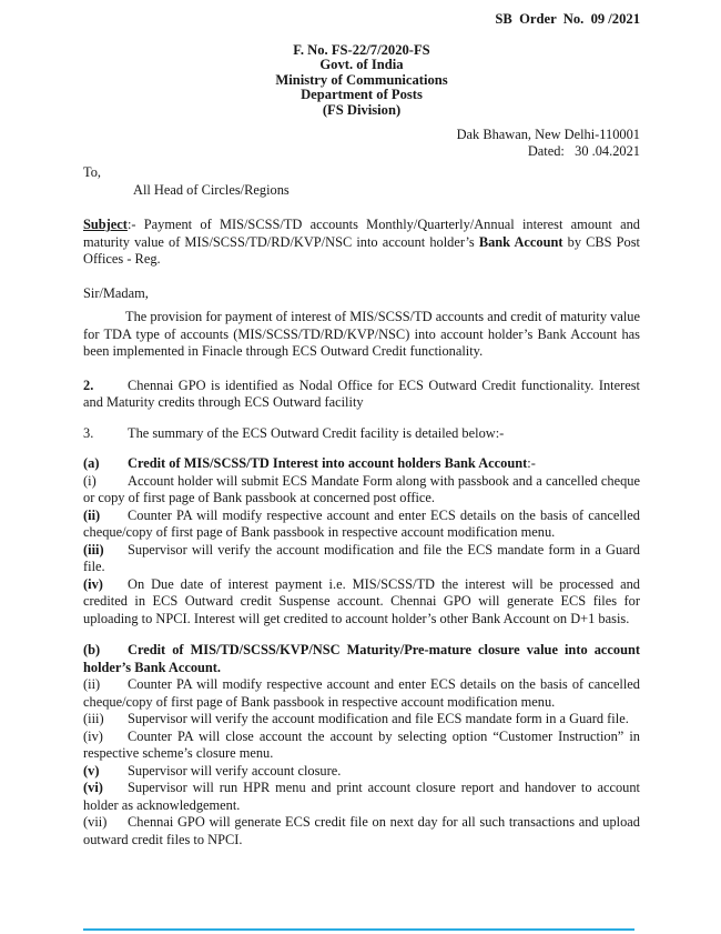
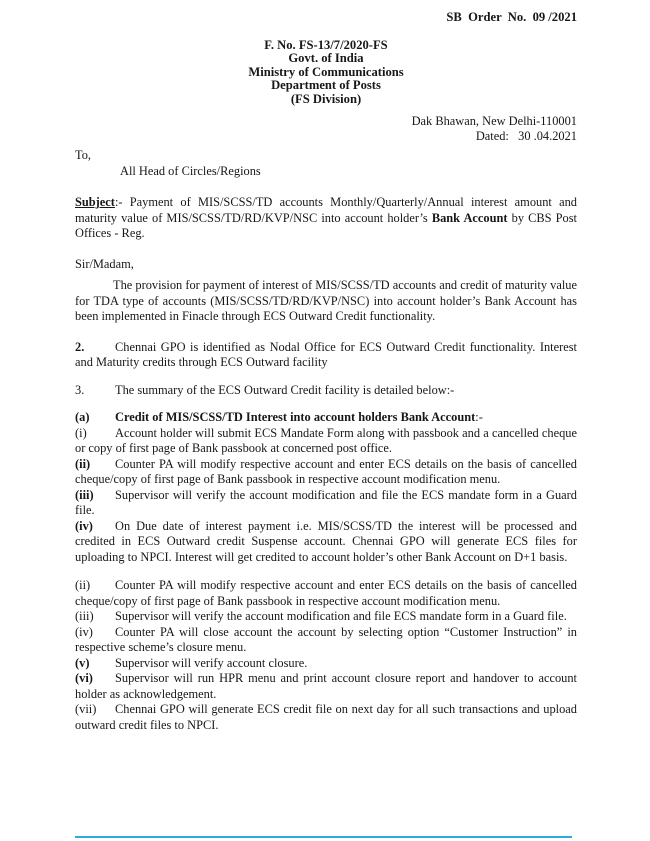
  SB Order No. 09 /2021
- F. No. FS-22/7/2020-FS
+ F. No. FS-13/7/2020-FS
  Govt. of India
  Ministry of Communications
  Department of Posts
  (FS Division)
  Dak Bhawan, New Delhi-110001
  Dated: 30 .04.2021
  To,
  All Head of Circles/Regions
  Subject:- Payment of MIS/SCSS/TD accounts Monthly/Quarterly/Annual interest amount and maturity value of MIS/SCSS/TD/RD/KVP/NSC into account holder’s Bank Account by CBS Post Offices - Reg.
  Sir/Madam,
  The provision for payment of interest of MIS/SCSS/TD accounts and credit of maturity value for TDA type of accounts (MIS/SCSS/TD/RD/KVP/NSC) into account holder’s Bank Account has been implemented in Finacle through ECS Outward Credit functionality.
  2. Chennai GPO is identified as Nodal Office for ECS Outward Credit functionality. Interest and Maturity credits through ECS Outward facility
  3. The summary of the ECS Outward Credit facility is detailed below:-
  (a) Credit of MIS/SCSS/TD Interest into account holders Bank Account:-
  (i) Account holder will submit ECS Mandate Form along with passbook and a cancelled cheque or copy of first page of Bank passbook at concerned post office.
  (ii) Counter PA will modify respective account and enter ECS details on the basis of cancelled cheque/copy of first page of Bank passbook in respective account modification menu.
  (iii) Supervisor will verify the account modification and file the ECS mandate form in a Guard file.
  (iv) On Due date of interest payment i.e. MIS/SCSS/TD the interest will be processed and credited in ECS Outward credit Suspense account. Chennai GPO will generate ECS files for uploading to NPCI. Interest will get credited to account holder’s other Bank Account on D+1 basis.
- (b) Credit of MIS/TD/SCSS/KVP/NSC Maturity/Pre-mature closure value into account holder’s Bank Account.
  (ii) Counter PA will modify respective account and enter ECS details on the basis of cancelled cheque/copy of first page of Bank passbook in respective account modification menu.
  (iii) Supervisor will verify the account modification and file ECS mandate form in a Guard file.
  (iv) Counter PA will close account the account by selecting option “Customer Instruction” in respective scheme’s closure menu.
  (v) Supervisor will verify account closure.
  (vi) Supervisor will run HPR menu and print account closure report and handover to account holder as acknowledgement.
  (vii) Chennai GPO will generate ECS credit file on next day for all such transactions and upload outward credit files to NPCI.
